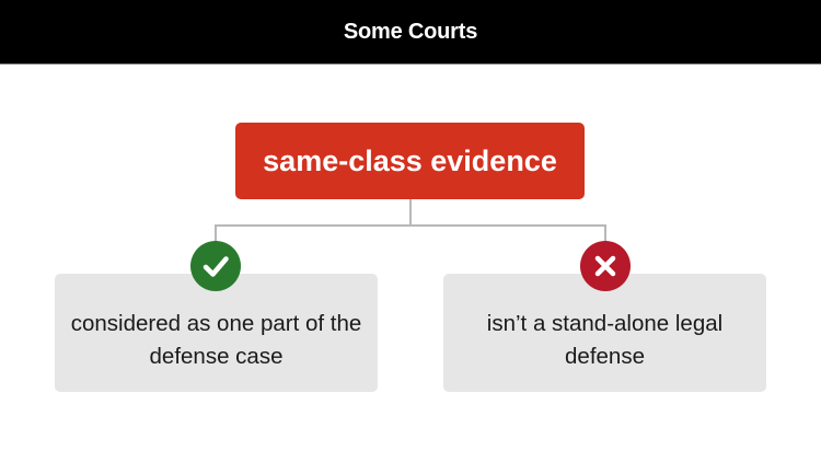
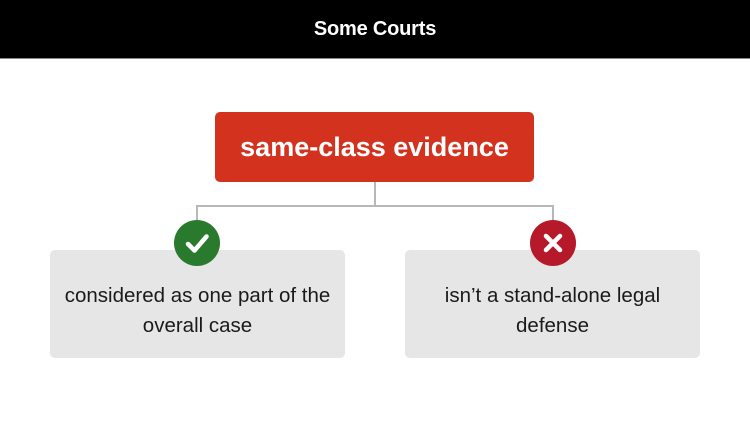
  Some Courts
  same-class evidence
- considered as one part of the defense case
+ considered as one part of the overall case
  isn’t a stand-alone legal defense
